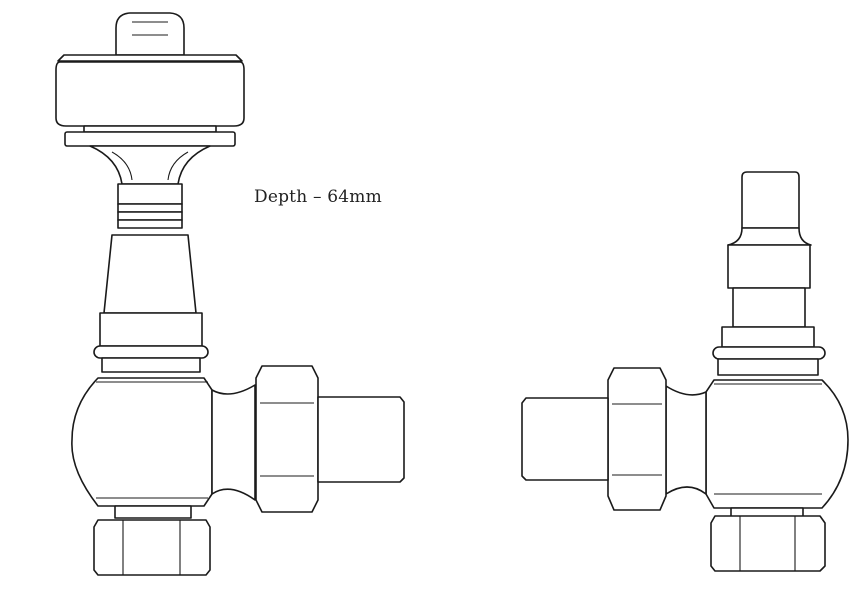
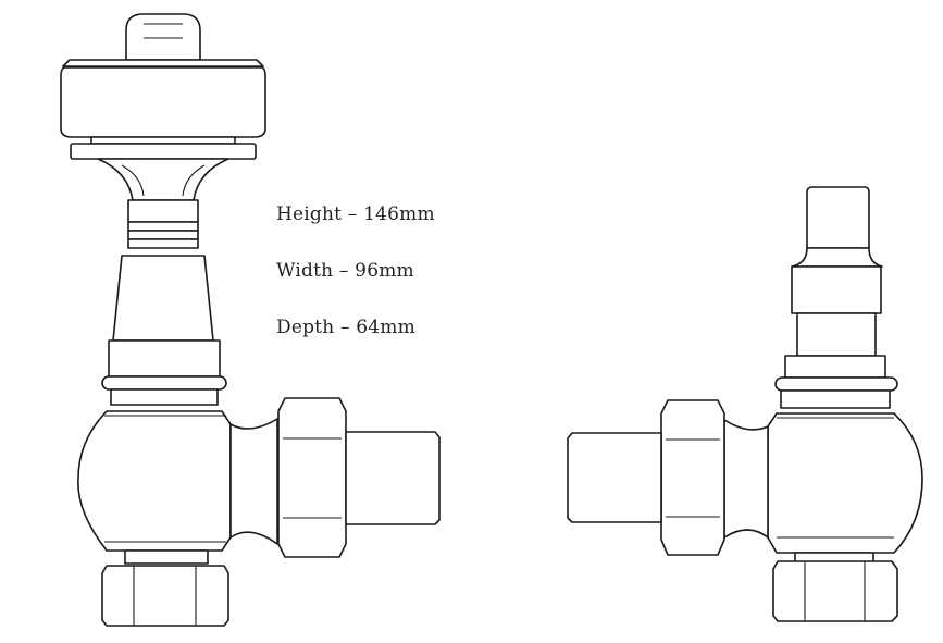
+ Height – 146mm
+ Width – 96mm
  Depth – 64mm
